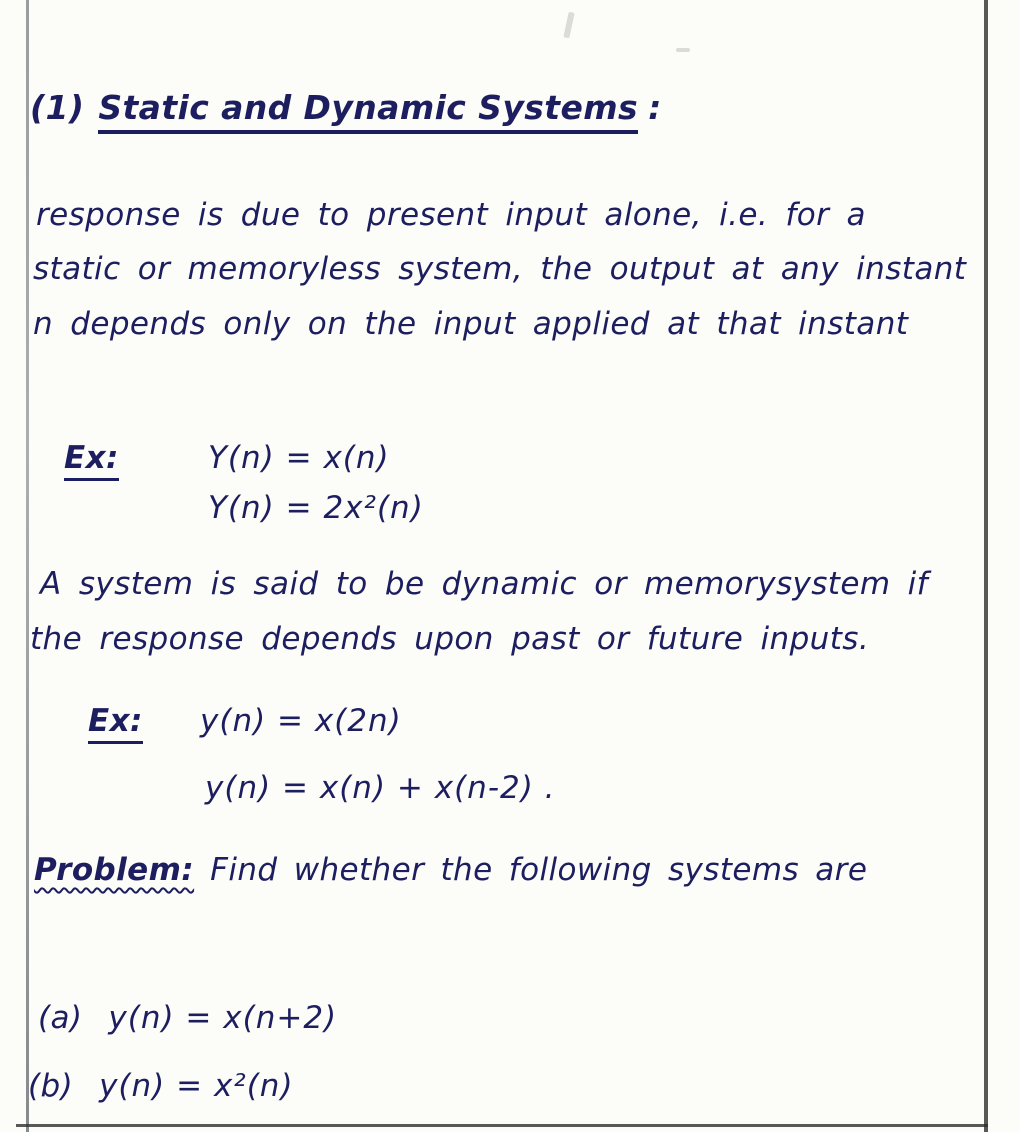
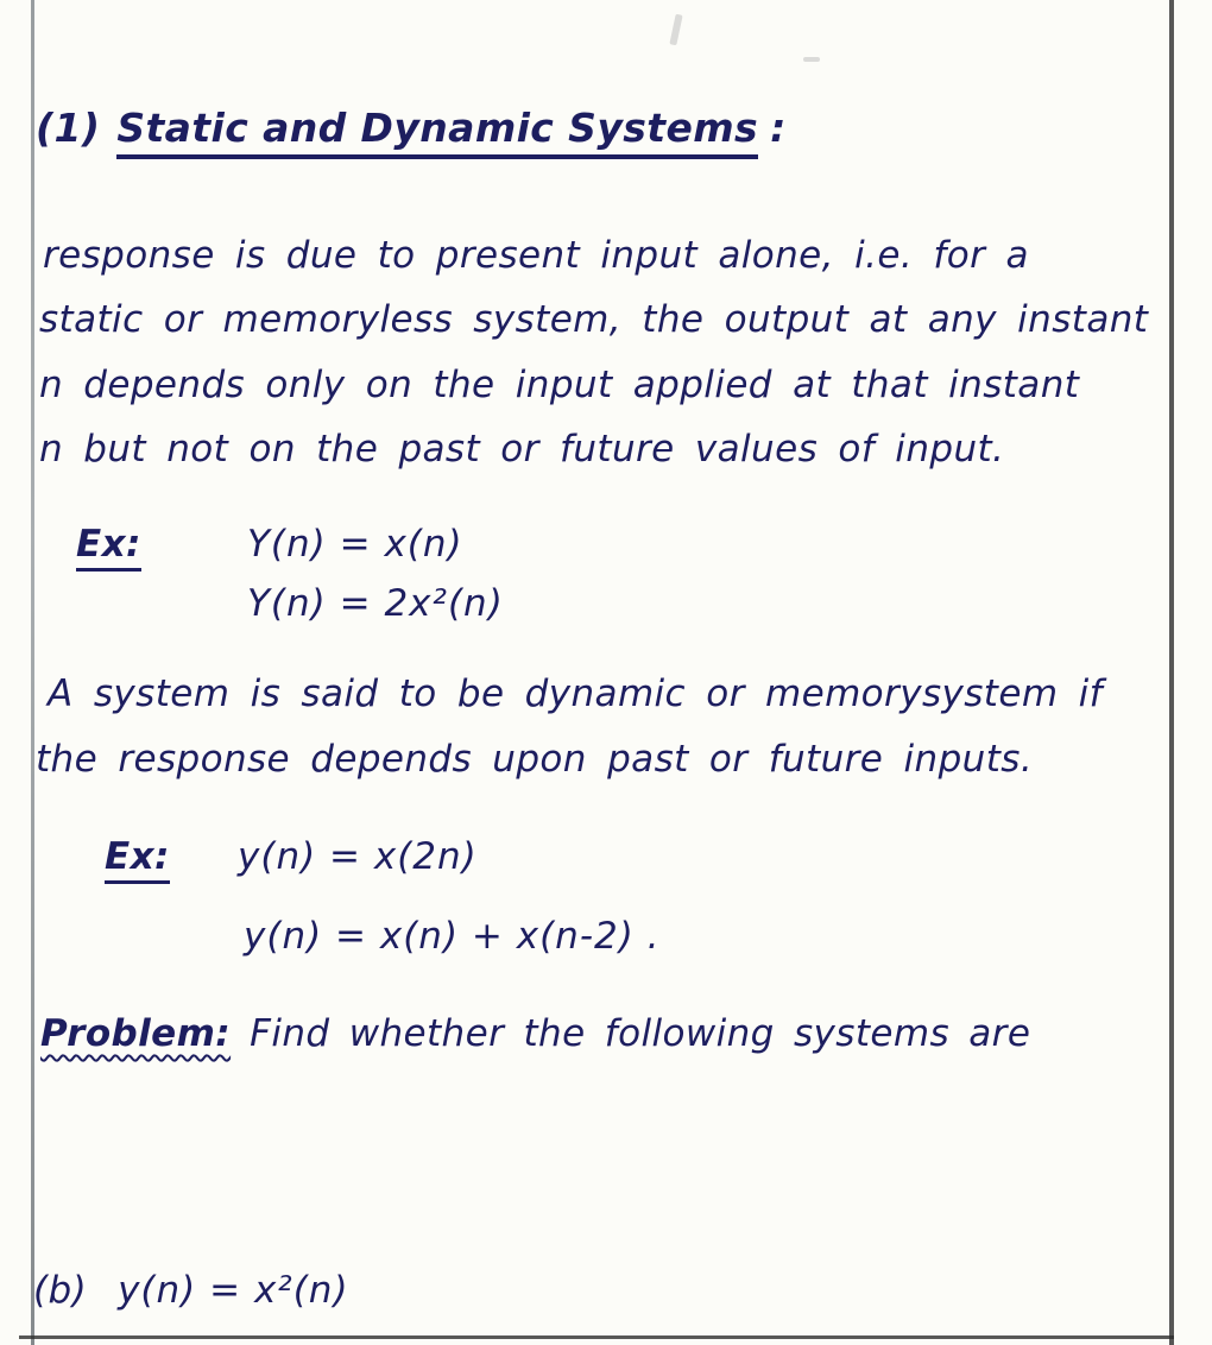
  (1) Static and Dynamic Systems :
  response is due to present input alone, i.e. for a
  static or memoryless system, the output at any instant
  n depends only on the input applied at that instant
+ n but not on the past or future values of input.
  Ex:
  Y(n) = x(n)
  Y(n) = 2x²(n)
  A system is said to be dynamic or memorysystem if
  the response depends upon past or future inputs.
  Ex:
  y(n) = x(2n)
  y(n) = x(n) + x(n-2) .
  Problem: Find whether the following systems are
- (a) y(n) = x(n+2)
  (b) y(n) = x²(n)
